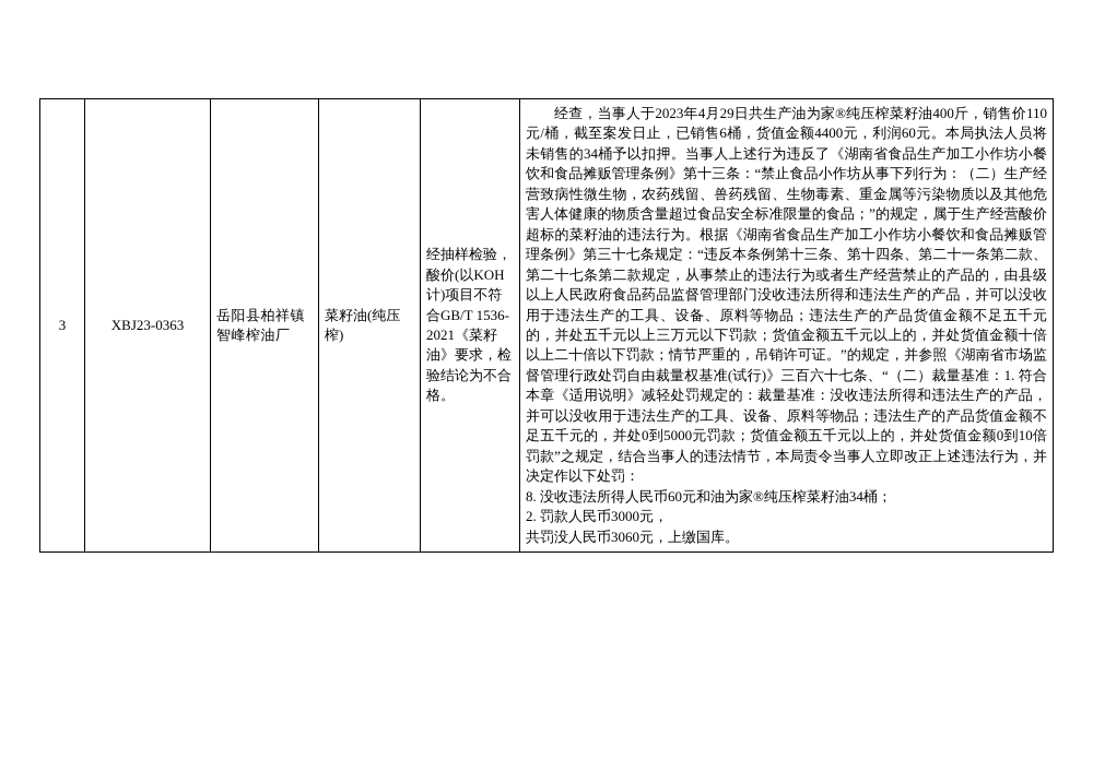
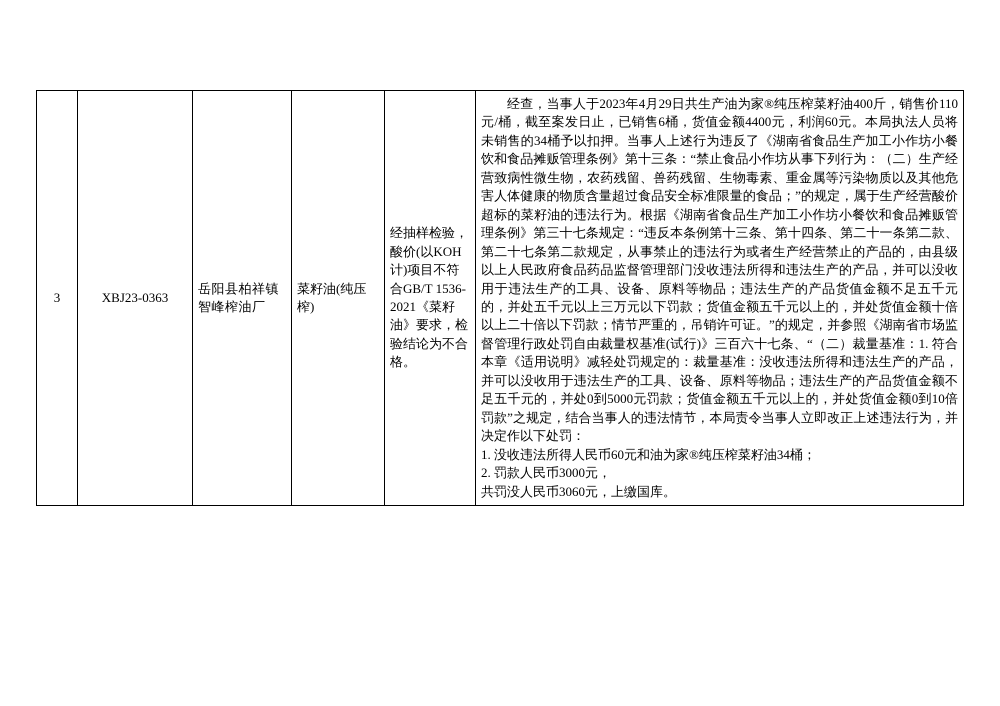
- 3	XBJ23-0363	岳阳县柏祥镇智峰榨油厂	菜籽油(纯压榨)	经抽样检验，酸价(以KOH 计)项目不符合GB/T 1536-2021《菜籽油》要求，检验结论为不合格。	经查，当事人于2023年4月29日共生产油为家®纯压榨菜籽油400斤，销售价110元/桶，截至案发日止，已销售6桶，货值金额4400元，利润60元。本局执法人员将未销售的34桶予以扣押。当事人上述行为违反了《湖南省食品生产加工小作坊小餐饮和食品摊贩管理条例》第十三条：“禁止食品小作坊从事下列行为：（二）生产经营致病性微生物，农药残留、兽药残留、生物毒素、重金属等污染物质以及其他危害人体健康的物质含量超过食品安全标准限量的食品；”的规定，属于生产经营酸价超标的菜籽油的违法行为。根据《湖南省食品生产加工小作坊小餐饮和食品摊贩管理条例》第三十七条规定：“违反本条例第十三条、第十四条、第二十一条第二款、第二十七条第二款规定，从事禁止的违法行为或者生产经营禁止的产品的，由县级以上人民政府食品药品监督管理部门没收违法所得和违法生产的产品，并可以没收用于违法生产的工具、设备、原料等物品；违法生产的产品货值金额不足五千元的，并处五千元以上三万元以下罚款；货值金额五千元以上的，并处货值金额十倍以上二十倍以下罚款；情节严重的，吊销许可证。”的规定，并参照《湖南省市场监督管理行政处罚自由裁量权基准(试行)》三百六十七条、“（二）裁量基准：1. 符合本章《适用说明》减轻处罚规定的：裁量基准：没收违法所得和违法生产的产品，并可以没收用于违法生产的工具、设备、原料等物品；违法生产的产品货值金额不足五千元的，并处0到5000元罚款；货值金额五千元以上的，并处货值金额0到10倍罚款”之规定，结合当事人的违法情节，本局责令当事人立即改正上述违法行为，并决定作以下处罚： 8. 没收违法所得人民币60元和油为家®纯压榨菜籽油34桶； 2. 罚款人民币3000元， 共罚没人民币3060元，上缴国库。
+ 3	XBJ23-0363	岳阳县柏祥镇智峰榨油厂	菜籽油(纯压榨)	经抽样检验，酸价(以KOH 计)项目不符合GB/T 1536-2021《菜籽油》要求，检验结论为不合格。	经查，当事人于2023年4月29日共生产油为家®纯压榨菜籽油400斤，销售价110元/桶，截至案发日止，已销售6桶，货值金额4400元，利润60元。本局执法人员将未销售的34桶予以扣押。当事人上述行为违反了《湖南省食品生产加工小作坊小餐饮和食品摊贩管理条例》第十三条：“禁止食品小作坊从事下列行为：（二）生产经营致病性微生物，农药残留、兽药残留、生物毒素、重金属等污染物质以及其他危害人体健康的物质含量超过食品安全标准限量的食品；”的规定，属于生产经营酸价超标的菜籽油的违法行为。根据《湖南省食品生产加工小作坊小餐饮和食品摊贩管理条例》第三十七条规定：“违反本条例第十三条、第十四条、第二十一条第二款、第二十七条第二款规定，从事禁止的违法行为或者生产经营禁止的产品的，由县级以上人民政府食品药品监督管理部门没收违法所得和违法生产的产品，并可以没收用于违法生产的工具、设备、原料等物品；违法生产的产品货值金额不足五千元的，并处五千元以上三万元以下罚款；货值金额五千元以上的，并处货值金额十倍以上二十倍以下罚款；情节严重的，吊销许可证。”的规定，并参照《湖南省市场监督管理行政处罚自由裁量权基准(试行)》三百六十七条、“（二）裁量基准：1. 符合本章《适用说明》减轻处罚规定的：裁量基准：没收违法所得和违法生产的产品，并可以没收用于违法生产的工具、设备、原料等物品；违法生产的产品货值金额不足五千元的，并处0到5000元罚款；货值金额五千元以上的，并处货值金额0到10倍罚款”之规定，结合当事人的违法情节，本局责令当事人立即改正上述违法行为，并决定作以下处罚： 1. 没收违法所得人民币60元和油为家®纯压榨菜籽油34桶； 2. 罚款人民币3000元， 共罚没人民币3060元，上缴国库。
